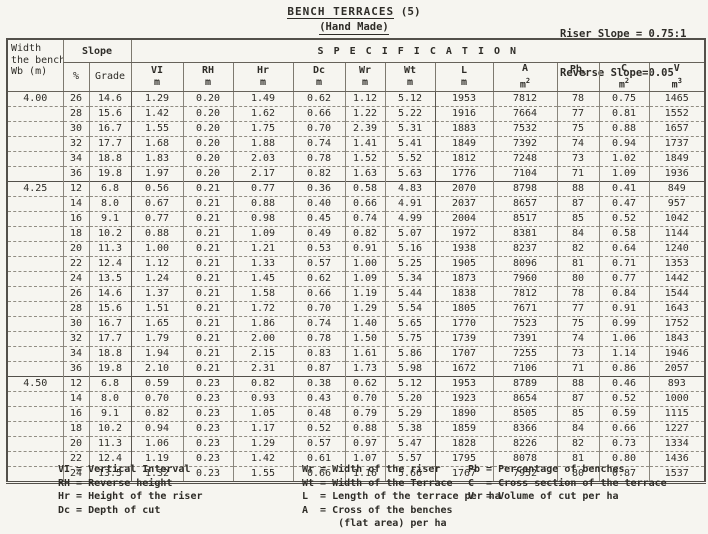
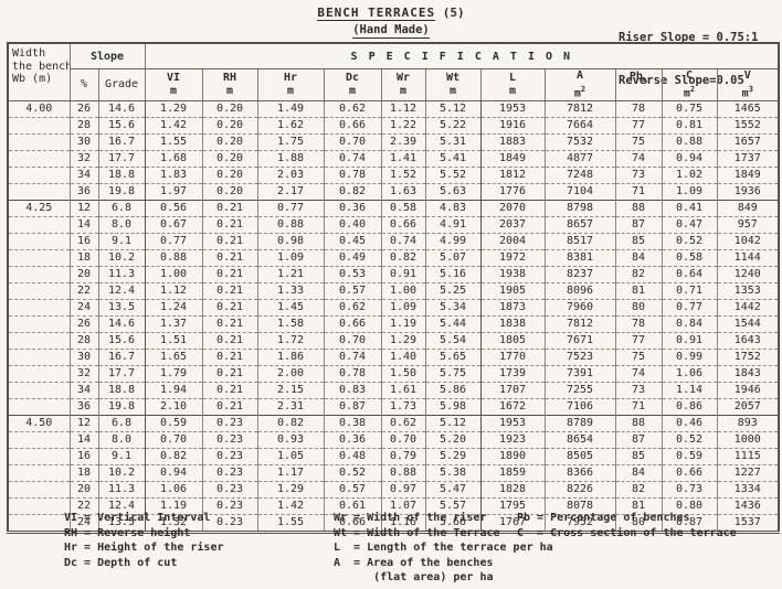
  BENCH TERRACES (5)
  (Hand Made)
  Riser Slope = 0.75:1
  Reverse Slope=0.05
  Width the bench Wb (m)	Slope	S P E C I F I C A T I O N
  %	Grade	VIm	RHm	Hrm	Dcm	Wrm	Wtm	Lm	Am2	Pb%	Cm2	Vm3
  4.00	26	14.6	1.29	0.20	1.49	0.62	1.12	5.12	1953	7812	78	0.75	1465
  	28	15.6	1.42	0.20	1.62	0.66	1.22	5.22	1916	7664	77	0.81	1552
  	30	16.7	1.55	0.20	1.75	0.70	2.39	5.31	1883	7532	75	0.88	1657
- 	32	17.7	1.68	0.20	1.88	0.74	1.41	5.41	1849	7392	74	0.94	1737
+ 	32	17.7	1.68	0.20	1.88	0.74	1.41	5.41	1849	4877	74	0.94	1737
  	34	18.8	1.83	0.20	2.03	0.78	1.52	5.52	1812	7248	73	1.02	1849
  	36	19.8	1.97	0.20	2.17	0.82	1.63	5.63	1776	7104	71	1.09	1936
  4.25	12	6.8	0.56	0.21	0.77	0.36	0.58	4.83	2070	8798	88	0.41	849
  	14	8.0	0.67	0.21	0.88	0.40	0.66	4.91	2037	8657	87	0.47	957
  	16	9.1	0.77	0.21	0.98	0.45	0.74	4.99	2004	8517	85	0.52	1042
  	18	10.2	0.88	0.21	1.09	0.49	0.82	5.07	1972	8381	84	0.58	1144
  	20	11.3	1.00	0.21	1.21	0.53	0.91	5.16	1938	8237	82	0.64	1240
  	22	12.4	1.12	0.21	1.33	0.57	1.00	5.25	1905	8096	81	0.71	1353
  	24	13.5	1.24	0.21	1.45	0.62	1.09	5.34	1873	7960	80	0.77	1442
  	26	14.6	1.37	0.21	1.58	0.66	1.19	5.44	1838	7812	78	0.84	1544
  	28	15.6	1.51	0.21	1.72	0.70	1.29	5.54	1805	7671	77	0.91	1643
  	30	16.7	1.65	0.21	1.86	0.74	1.40	5.65	1770	7523	75	0.99	1752
  	32	17.7	1.79	0.21	2.00	0.78	1.50	5.75	1739	7391	74	1.06	1843
  	34	18.8	1.94	0.21	2.15	0.83	1.61	5.86	1707	7255	73	1.14	1946
  	36	19.8	2.10	0.21	2.31	0.87	1.73	5.98	1672	7106	71	0.86	2057
  4.50	12	6.8	0.59	0.23	0.82	0.38	0.62	5.12	1953	8789	88	0.46	893
- 	14	8.0	0.70	0.23	0.93	0.43	0.70	5.20	1923	8654	87	0.52	1000
+ 	14	8.0	0.70	0.23	0.93	0.36	0.70	5.20	1923	8654	87	0.52	1000
  	16	9.1	0.82	0.23	1.05	0.48	0.79	5.29	1890	8505	85	0.59	1115
  	18	10.2	0.94	0.23	1.17	0.52	0.88	5.38	1859	8366	84	0.66	1227
  	20	11.3	1.06	0.23	1.29	0.57	0.97	5.47	1828	8226	82	0.73	1334
  	22	12.4	1.19	0.23	1.42	0.61	1.07	5.57	1795	8078	81	0.80	1436
  	24	13.5	1.32	0.23	1.55	0.66	1.16	5.66	1767	7952	80	0.87	1537
  VI = Vertical Interval
  RH = Reverse height
  Hr = Height of the riser
  Dc = Depth of cut
  Wr = Width of the riser
  Wt = Width of the Terrace
  L = Length of the terrace per ha
- A = Cross of the benches
+ A = Area of the benches
  (flat area) per ha
  Pb = Percentage of benches
  C = Cross section of the terrace
- V = Volume of cut per ha
